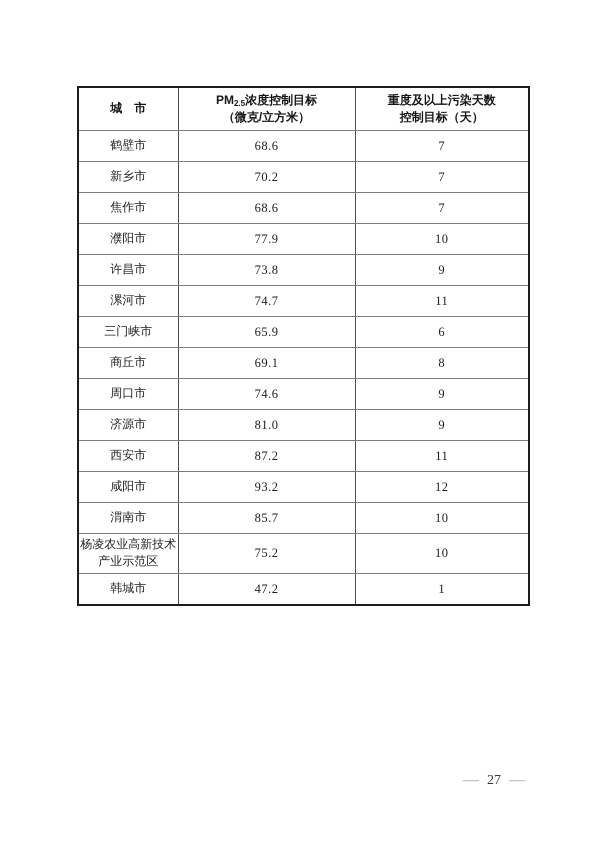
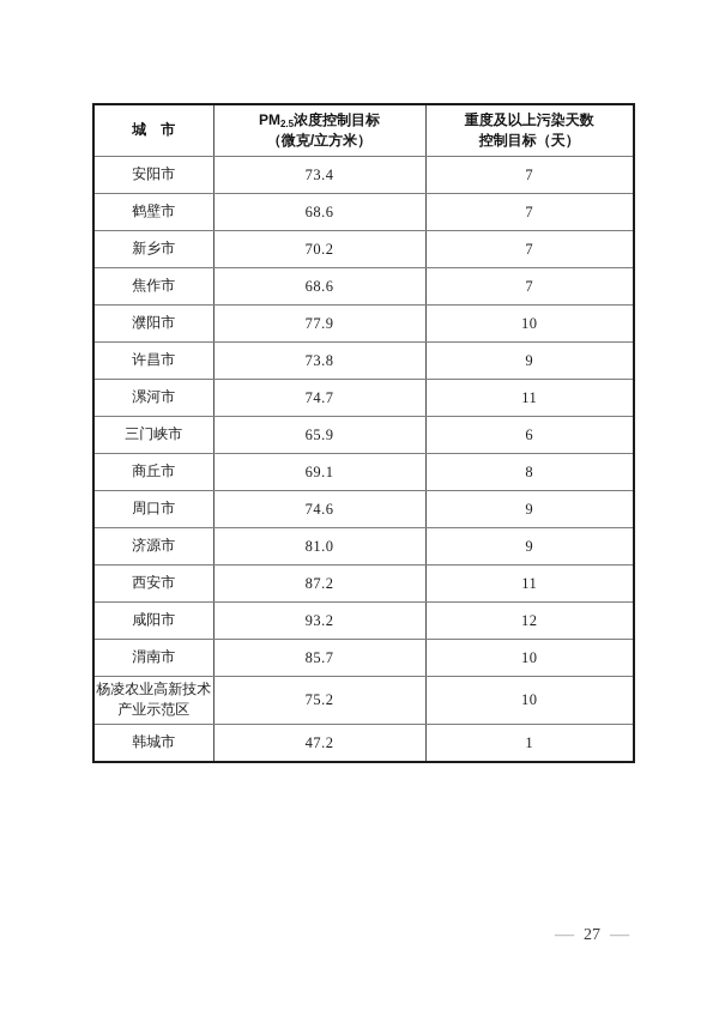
  城 市	PM2.5浓度控制目标 （微克/立方米）	重度及以上污染天数 控制目标（天）
+ 安阳市	73.4	7
  鹤壁市	68.6	7
  新乡市	70.2	7
  焦作市	68.6	7
  濮阳市	77.9	10
  许昌市	73.8	9
  漯河市	74.7	11
  三门峡市	65.9	6
  商丘市	69.1	8
  周口市	74.6	9
  济源市	81.0	9
  西安市	87.2	11
  咸阳市	93.2	12
  渭南市	85.7	10
  杨凌农业高新技术产业示范区	75.2	10
  韩城市	47.2	1
  —
  27
  —
